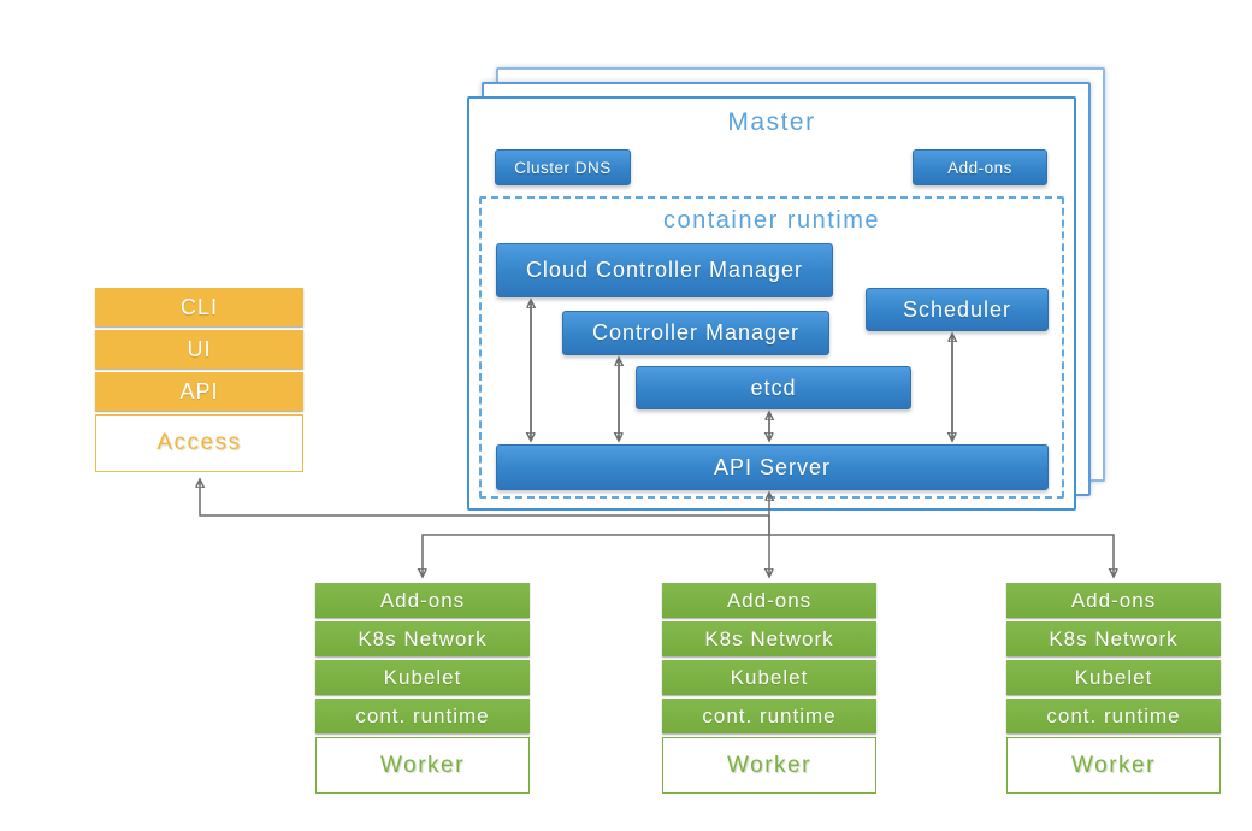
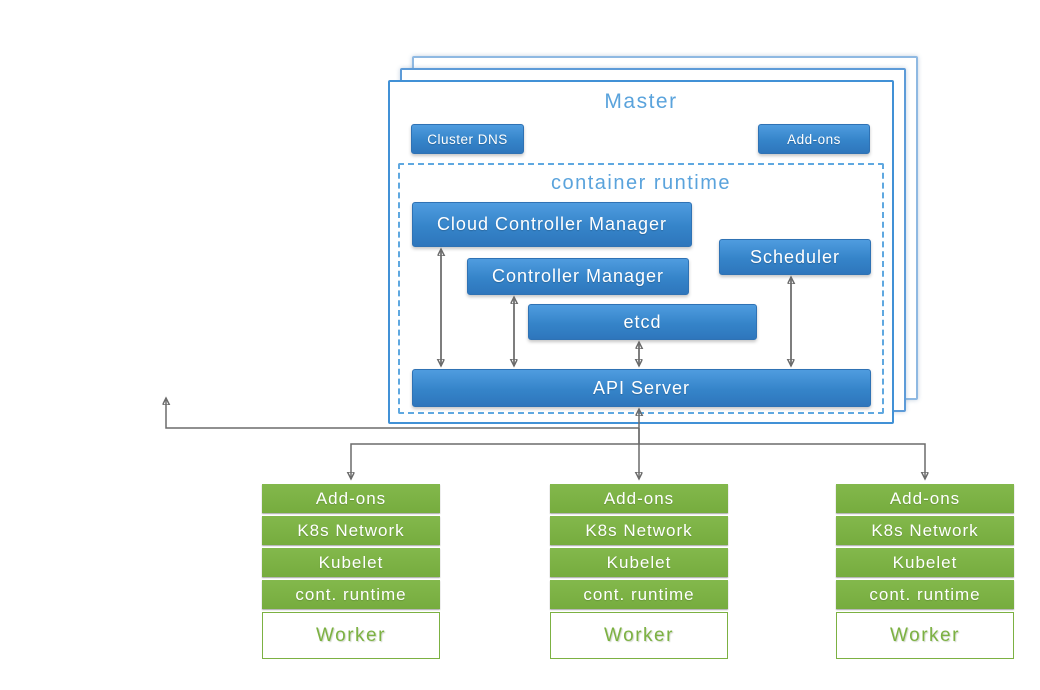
- CLI
- UI
- API
- Access
  Master
  Cluster DNS
  Add-ons
  container runtime
  Cloud Controller Manager
  Controller Manager
  Scheduler
  etcd
  API Server
  Add-ons
  K8s Network
  Kubelet
  cont. runtime
  Worker
  Add-ons
  K8s Network
  Kubelet
  cont. runtime
  Worker
  Add-ons
  K8s Network
  Kubelet
  cont. runtime
  Worker
